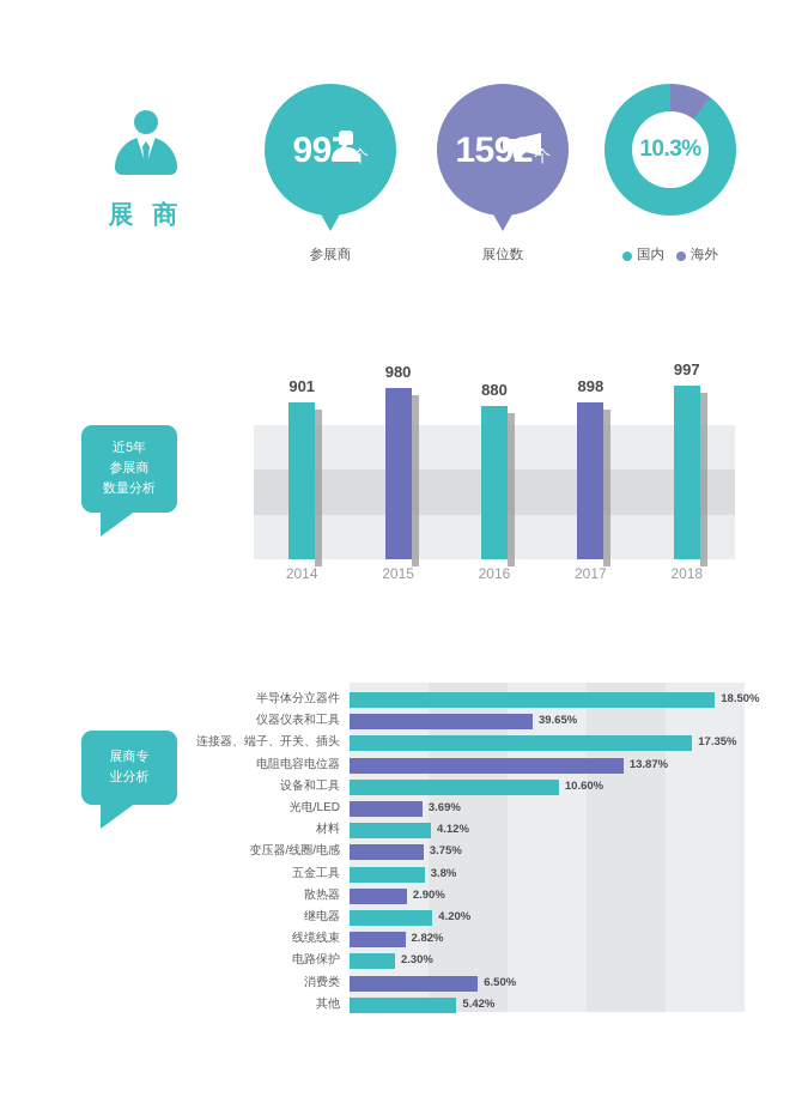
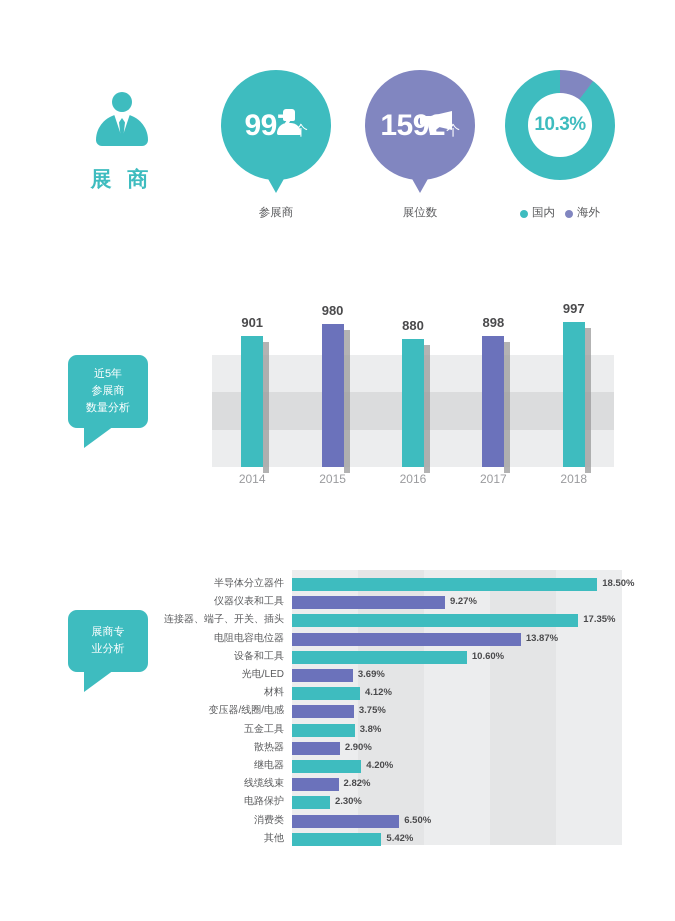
  展 商
  99 个
  参展商
  159 个
  展位数
  10.3%
  国内
  海外
  近5年
  参展商
  数量分析
  901
  980
  880
  898
  997
  2014
  2015
  2016
  2017
  2018
  展商专
  业分析
  半导体分立器件
  18.50%
  仪器仪表和工具
- 39.65%
+ 9.27%
  连接器、端子、开关、插头
  17.35%
  电阻电容电位器
  13.87%
  设备和工具
  10.60%
  光电/LED
  3.69%
  材料
  4.12%
  变压器/线圈/电感
  3.75%
  五金工具
  3.8%
  散热器
  2.90%
  继电器
  4.20%
  线缆线束
  2.82%
  电路保护
  2.30%
  消费类
  6.50%
  其他
  5.42%
